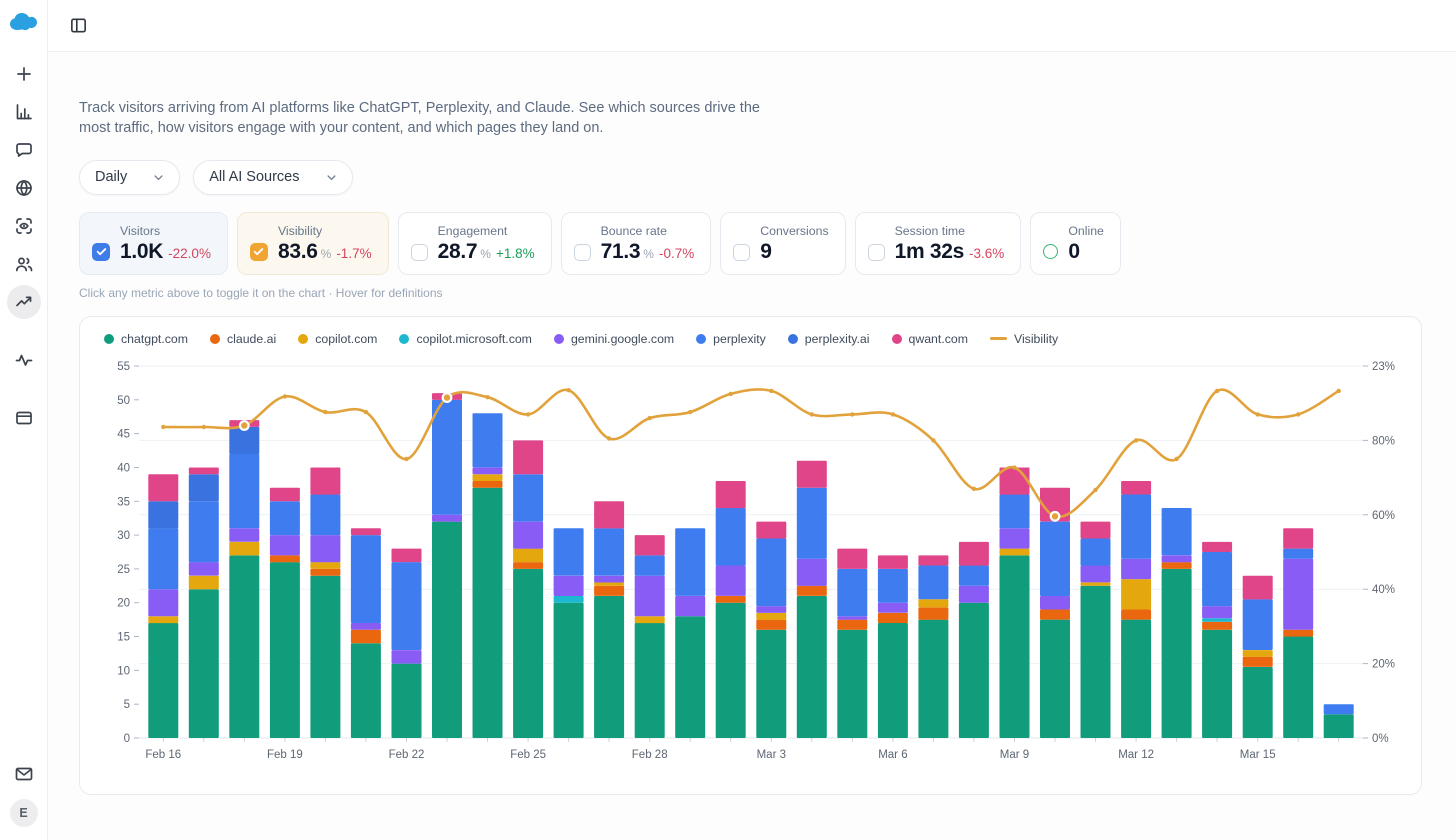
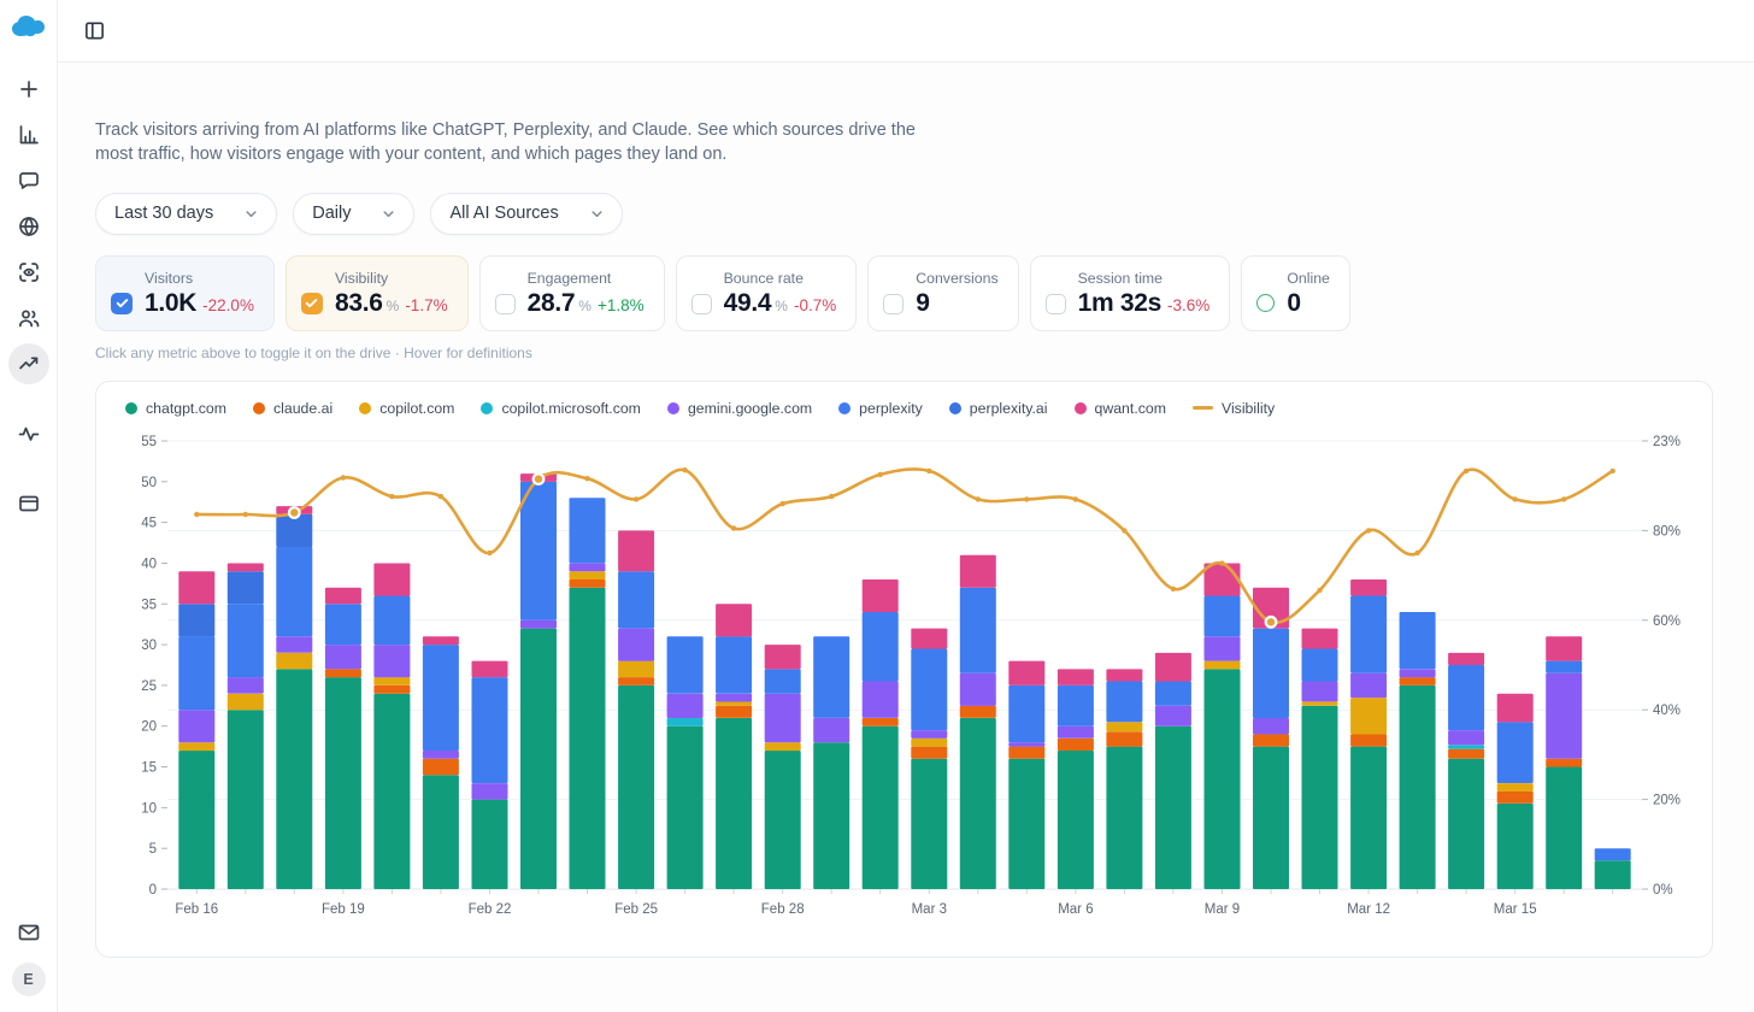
  E
  Track visitors arriving from AI platforms like ChatGPT, Perplexity, and Claude. See which sources drive the most traffic, how visitors engage with your content, and which pages they land on.
+ Last 30 days
  Daily
  All AI Sources
  Visitors
  1.0K
  -22.0%
  Visibility
  83.6
  %
  -1.7%
  Engagement
  28.7
  %
  +1.8%
  Bounce rate
- 71.3
+ 49.4
  %
  -0.7%
  Conversions
  9
  Session time
  1m 32s
  -3.6%
  Online
  0
- Click any metric above to toggle it on the chart · Hover for definitions
+ Click any metric above to toggle it on the drive · Hover for definitions
  chatgpt.com
  claude.ai
  copilot.com
  copilot.microsoft.com
  gemini.google.com
  perplexity
  perplexity.ai
  qwant.com
  Visibility
  0
  5
  10
  15
  20
  25
  30
  35
  40
  45
  50
  55
  0%
  20%
  40%
  60%
  80%
  23%
  Feb 16
  Feb 19
  Feb 22
  Feb 25
  Feb 28
  Mar 3
  Mar 6
  Mar 9
  Mar 12
  Mar 15
